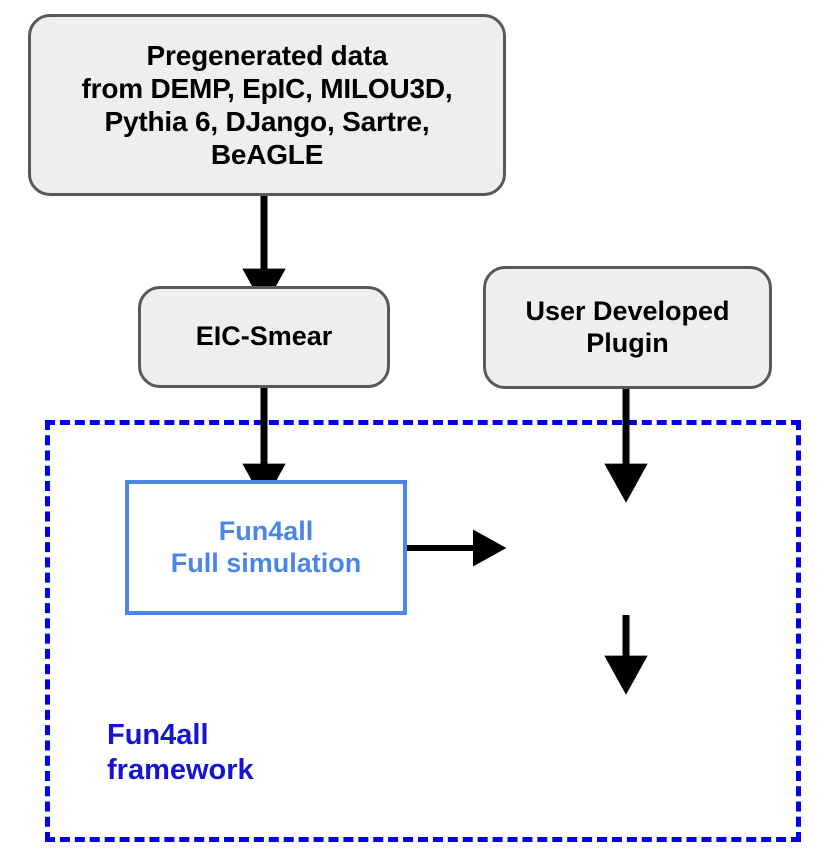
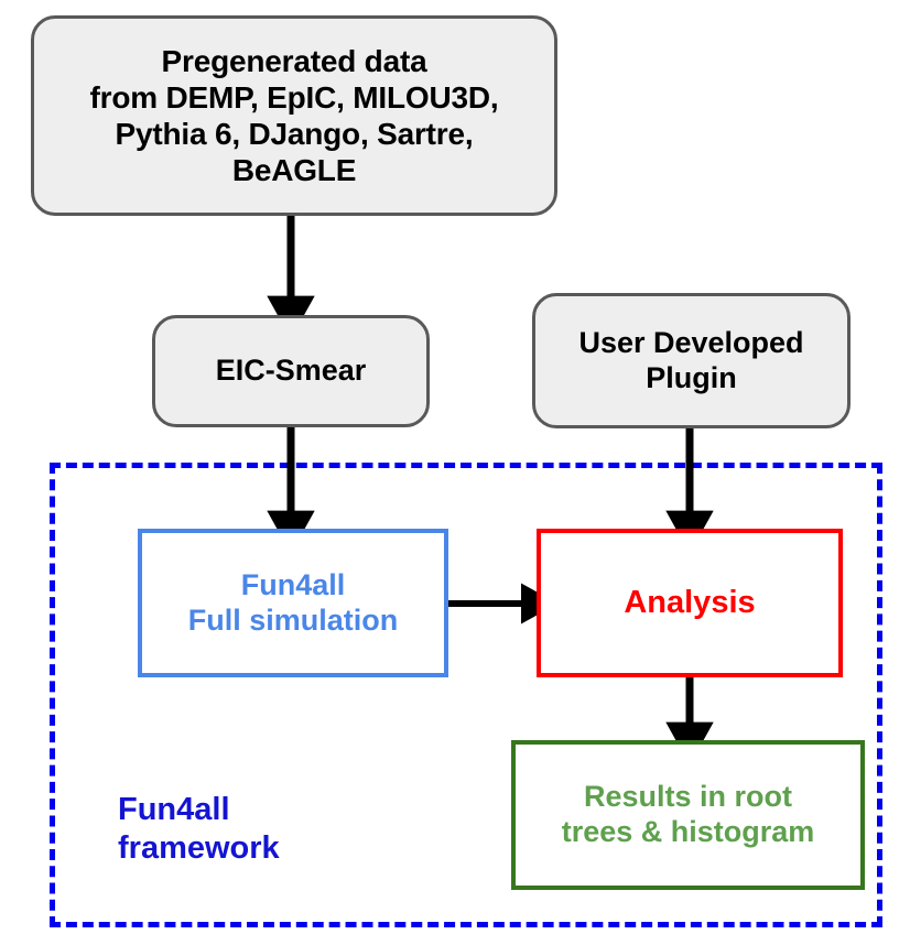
  Pregenerated data
  from DEMP, EpIC, MILOU3D,
  Pythia 6, DJango, Sartre,
  BeAGLE
  EIC-Smear
  User Developed
  Plugin
  Fun4all
  Full simulation
+ Analysis
+ Results in root
+ trees & histogram
  Fun4all
  framework
